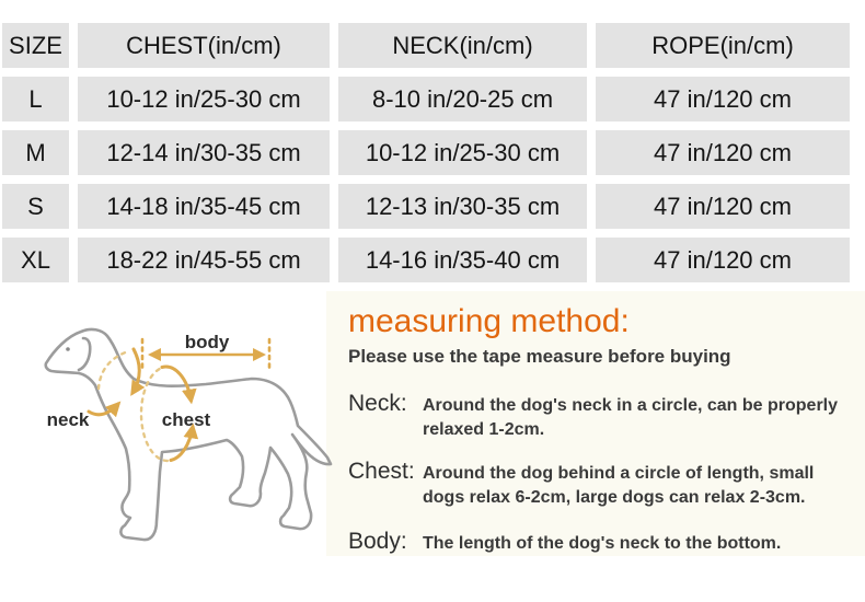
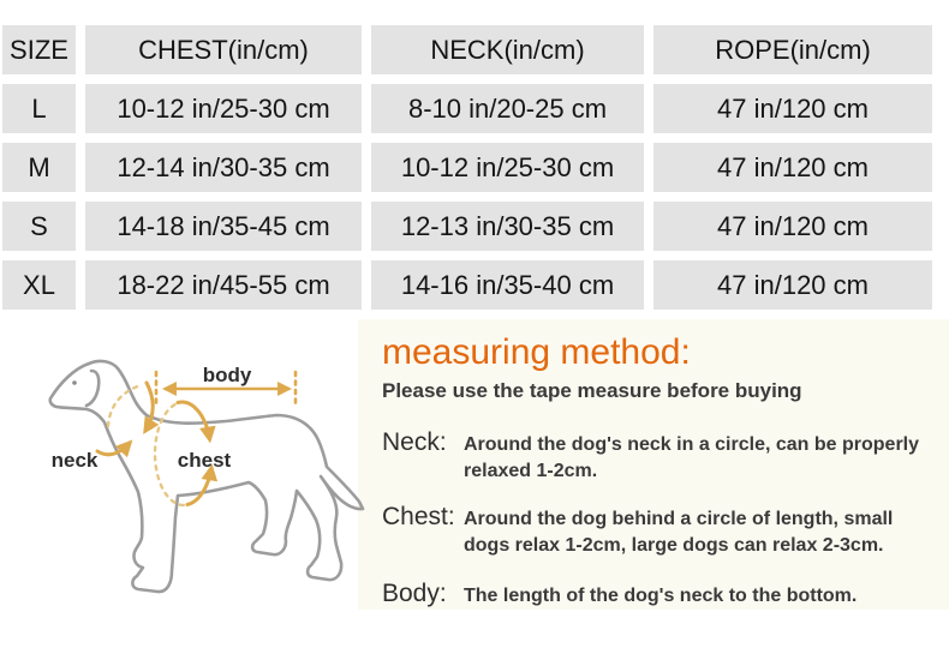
  SIZE
  CHEST(in/cm)
  NECK(in/cm)
  ROPE(in/cm)
  L
  10-12 in/25-30 cm
  8-10 in/20-25 cm
  47 in/120 cm
  M
  12-14 in/30-35 cm
  10-12 in/25-30 cm
  47 in/120 cm
  S
  14-18 in/35-45 cm
  12-13 in/30-35 cm
  47 in/120 cm
  XL
  18-22 in/45-55 cm
  14-16 in/35-40 cm
  47 in/120 cm
  body
  neck
  chest
  measuring method:
  Please use the tape measure before buying
  Neck:
  Around the dog's neck in a circle, can be properly relaxed 1-2cm.
  Chest:
- Around the dog behind a circle of length, small dogs relax 6-2cm, large dogs can relax 2-3cm.
+ Around the dog behind a circle of length, small dogs relax 1-2cm, large dogs can relax 2-3cm.
  Body:
  The length of the dog's neck to the bottom.
